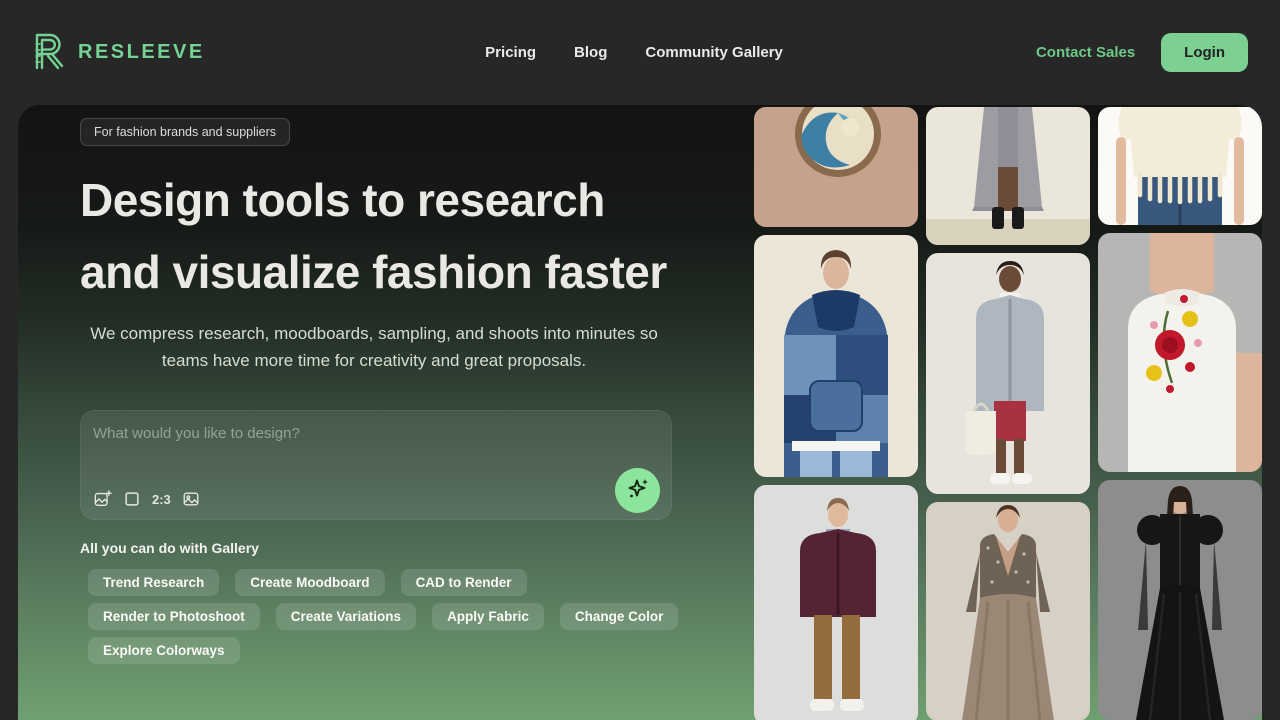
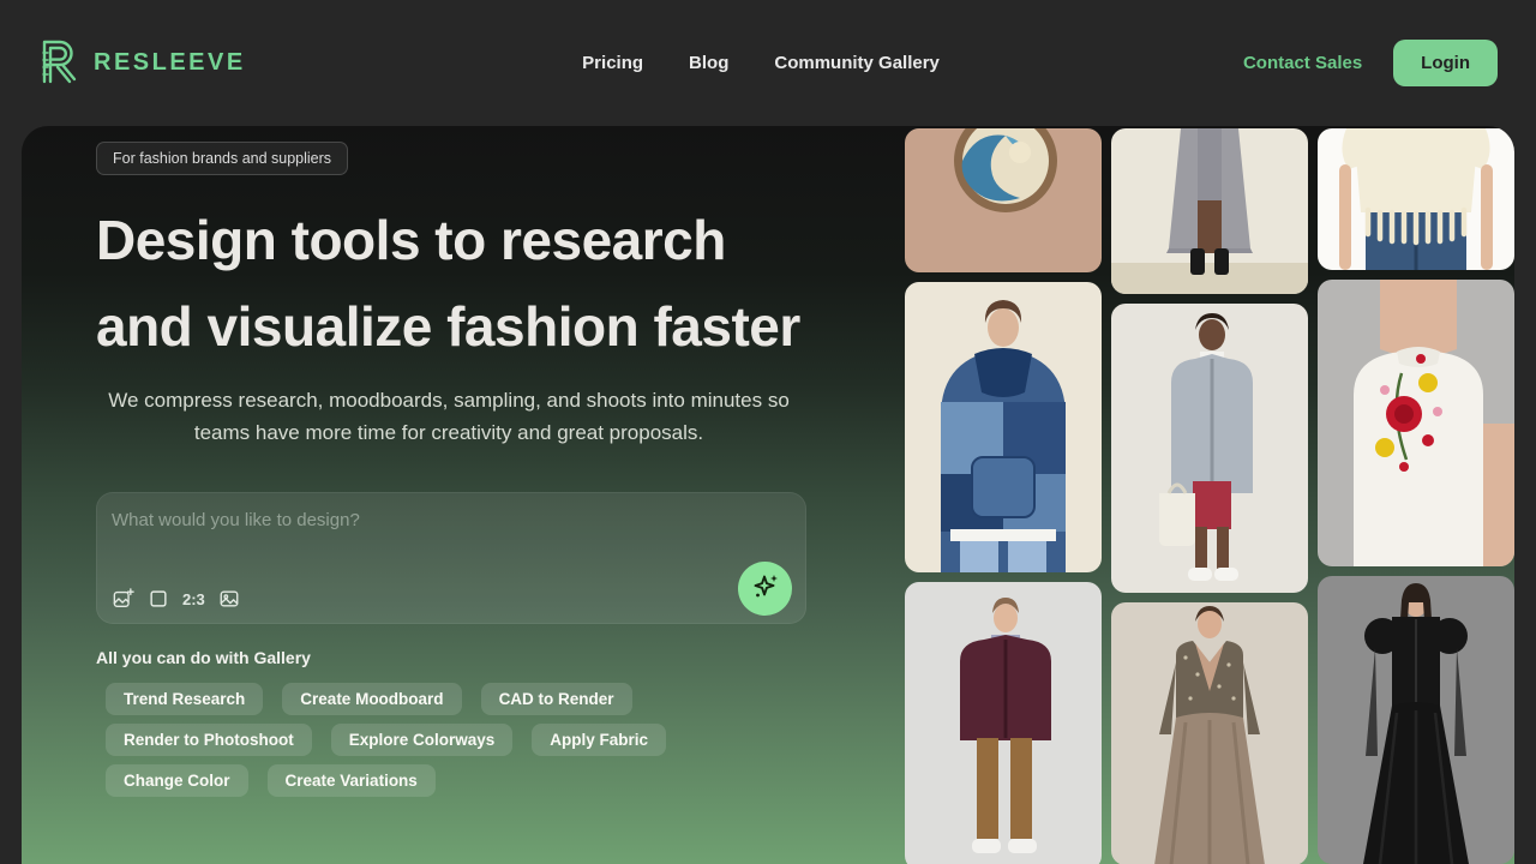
  RESLEEVE
  Pricing
  Blog
  Community Gallery
  Contact Sales
  Login
  For fashion brands and suppliers
  Design tools to research and visualize fashion faster
  We compress research, moodboards, sampling, and shoots into minutes so teams have more time for creativity and great proposals.
  What would you like to design?
  2:3
  All you can do with Gallery
  Trend Research
  Create Moodboard
  CAD to Render
  Render to Photoshoot
- Create Variations
+ Explore Colorways
  Apply Fabric
  Change Color
- Explore Colorways
+ Create Variations
